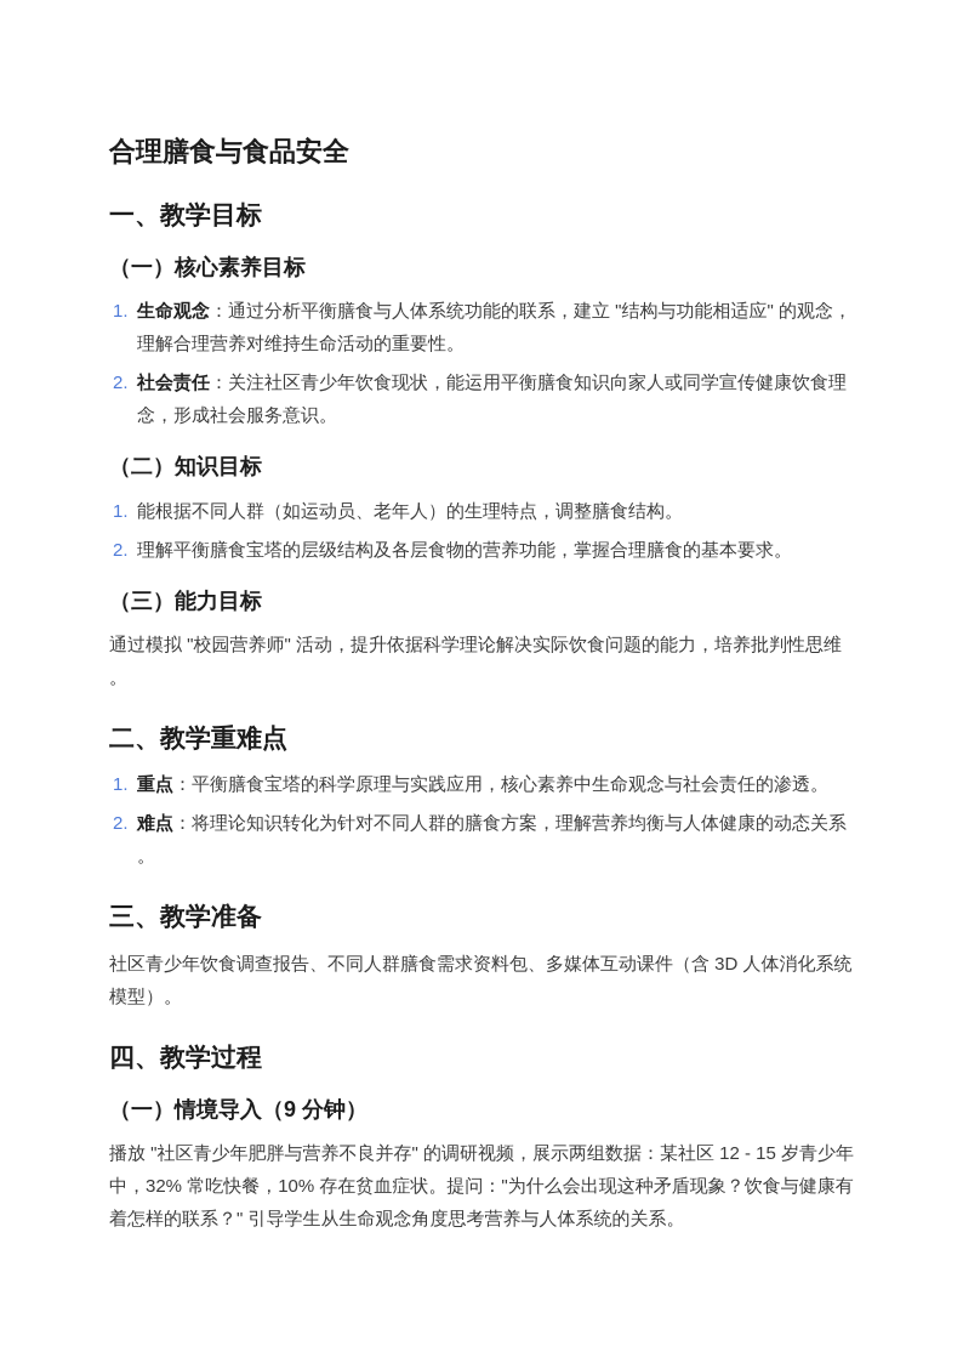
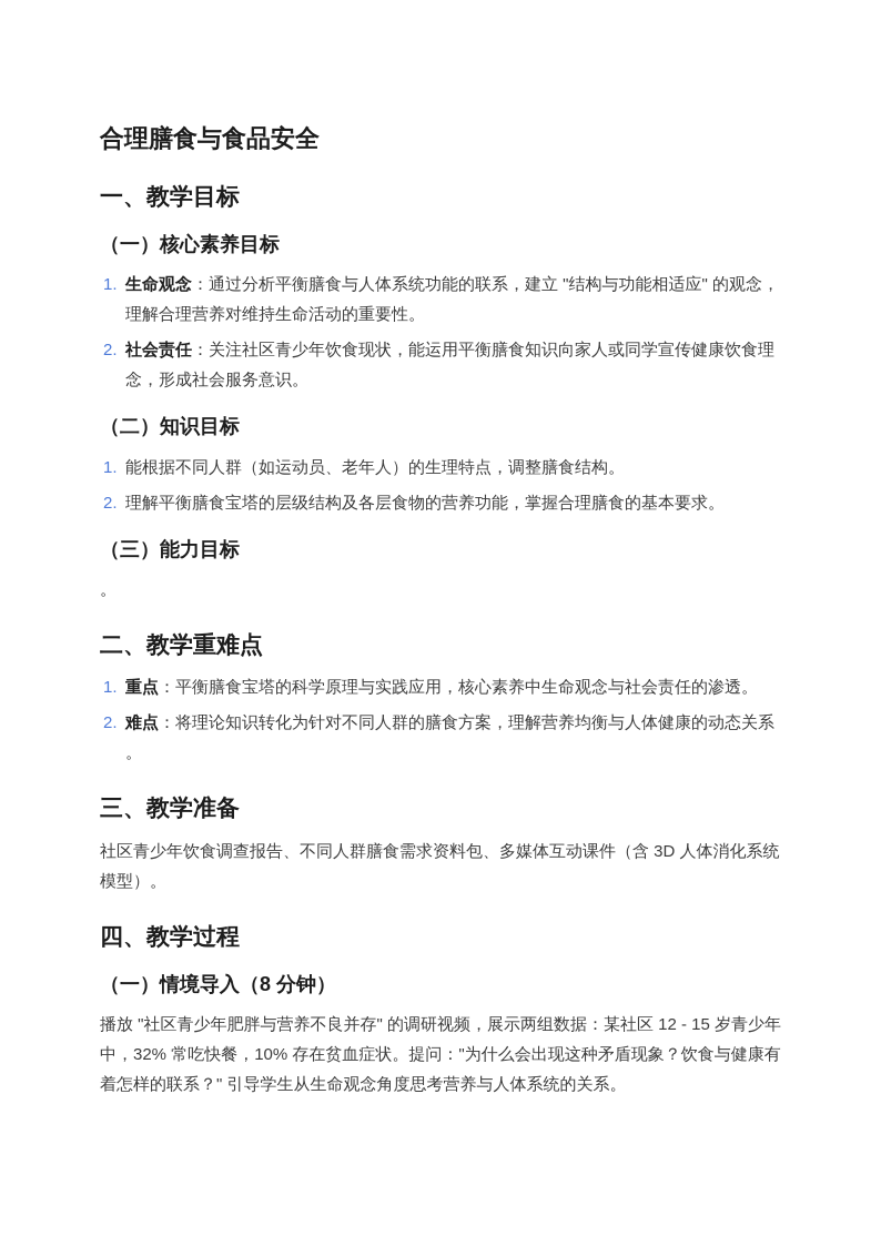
  合理膳食与食品安全
  一、教学目标
  （一）核心素养目标
  1.
  生命观念：通过分析平衡膳食与人体系统功能的联系，建立 "结构与功能相适应" 的观念，
  理解合理营养对维持生命活动的重要性。
  2.
  社会责任：关注社区青少年饮食现状，能运用平衡膳食知识向家人或同学宣传健康饮食理
  念，形成社会服务意识。
  （二）知识目标
  1.
  能根据不同人群（如运动员、老年人）的生理特点，调整膳食结构。
  2.
  理解平衡膳食宝塔的层级结构及各层食物的营养功能，掌握合理膳食的基本要求。
  （三）能力目标
- 通过模拟 "校园营养师" 活动，提升依据科学理论解决实际饮食问题的能力，培养批判性思维
  。
  二、教学重难点
  1.
  重点：平衡膳食宝塔的科学原理与实践应用，核心素养中生命观念与社会责任的渗透。
  2.
  难点：将理论知识转化为针对不同人群的膳食方案，理解营养均衡与人体健康的动态关系
  。
  三、教学准备
  社区青少年饮食调查报告、不同人群膳食需求资料包、多媒体互动课件（含 3D 人体消化系统
  模型）。
  四、教学过程
- （一）情境导入（9 分钟）
+ （一）情境导入（8 分钟）
  播放 "社区青少年肥胖与营养不良并存" 的调研视频，展示两组数据：某社区 12 - 15 岁青少年
  中，32% 常吃快餐，10% 存在贫血症状。提问："为什么会出现这种矛盾现象？饮食与健康有
  着怎样的联系？" 引导学生从生命观念角度思考营养与人体系统的关系。
